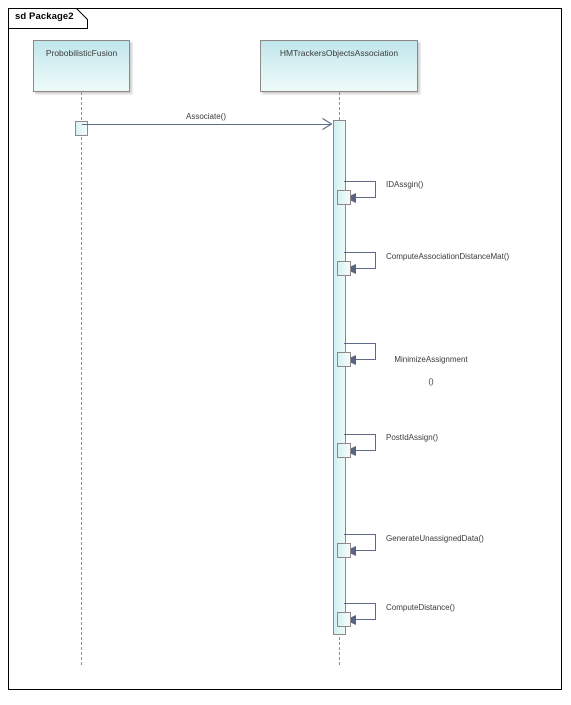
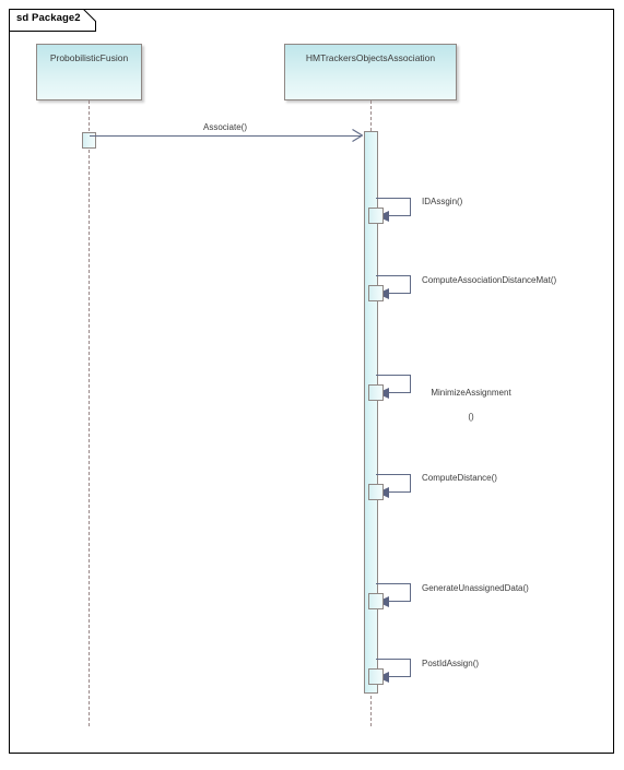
  sd Package2
  ProbobilisticFusion
  HMTrackersObjectsAssociation
  Associate()
  IDAssgin()
  ComputeAssociationDistanceMat()
  MinimizeAssignment
  ()
- PostIdAssign()
+ ComputeDistance()
  GenerateUnassignedData()
- ComputeDistance()
+ PostIdAssign()
